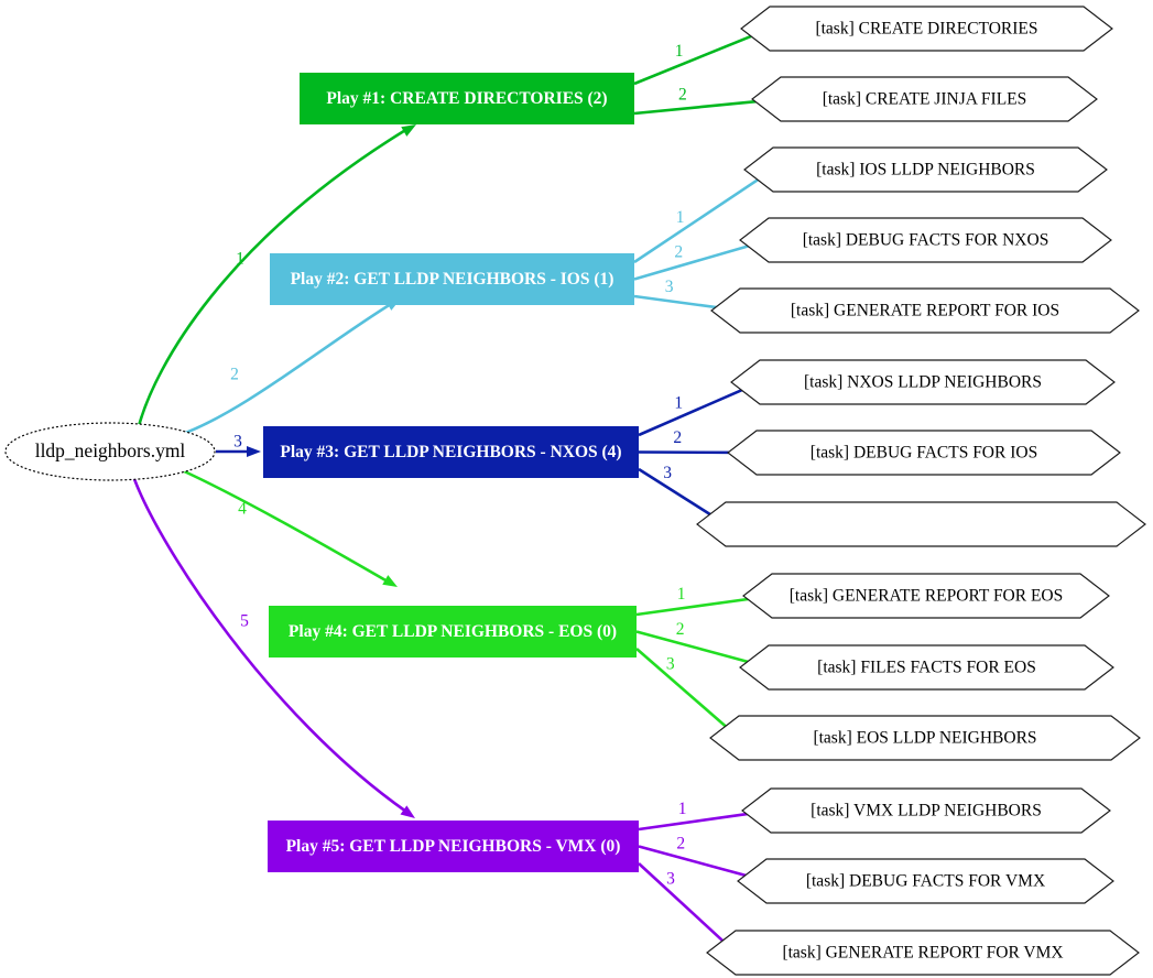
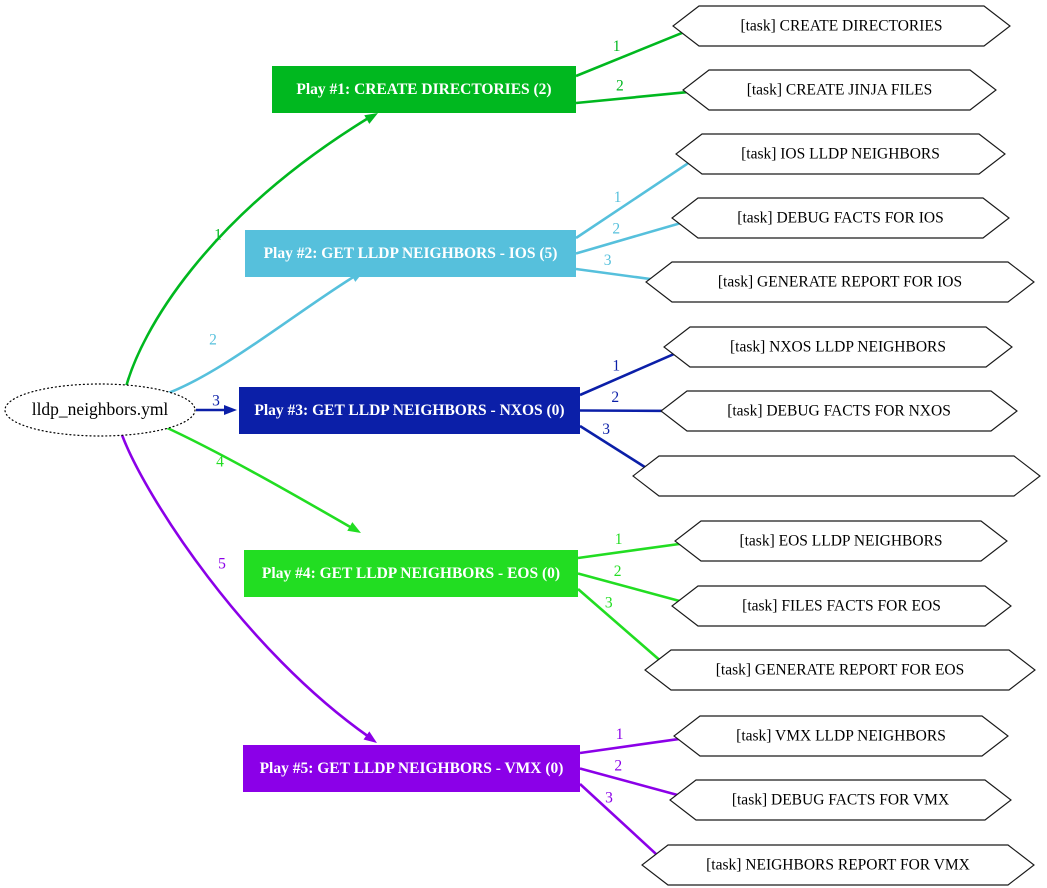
  lldp_neighbors.yml
  Play #1: CREATE DIRECTORIES (2)
  [task] CREATE DIRECTORIES
  [task] CREATE JINJA FILES
- Play #2: GET LLDP NEIGHBORS - IOS (1)
+ Play #2: GET LLDP NEIGHBORS - IOS (5)
  [task] IOS LLDP NEIGHBORS
- [task] DEBUG FACTS FOR NXOS
+ [task] DEBUG FACTS FOR IOS
  [task] GENERATE REPORT FOR IOS
- Play #3: GET LLDP NEIGHBORS - NXOS (4)
+ Play #3: GET LLDP NEIGHBORS - NXOS (0)
  [task] NXOS LLDP NEIGHBORS
- [task] DEBUG FACTS FOR IOS
+ [task] DEBUG FACTS FOR NXOS
  Play #4: GET LLDP NEIGHBORS - EOS (0)
- [task] GENERATE REPORT FOR EOS
+ [task] EOS LLDP NEIGHBORS
  [task] FILES FACTS FOR EOS
- [task] EOS LLDP NEIGHBORS
+ [task] GENERATE REPORT FOR EOS
  Play #5: GET LLDP NEIGHBORS - VMX (0)
  [task] VMX LLDP NEIGHBORS
  [task] DEBUG FACTS FOR VMX
- [task] GENERATE REPORT FOR VMX
+ [task] NEIGHBORS REPORT FOR VMX
  1
  2
  3
  4
  5
  1
  2
  1
  2
  3
  1
  2
  3
  1
  2
  3
  1
  2
  3
